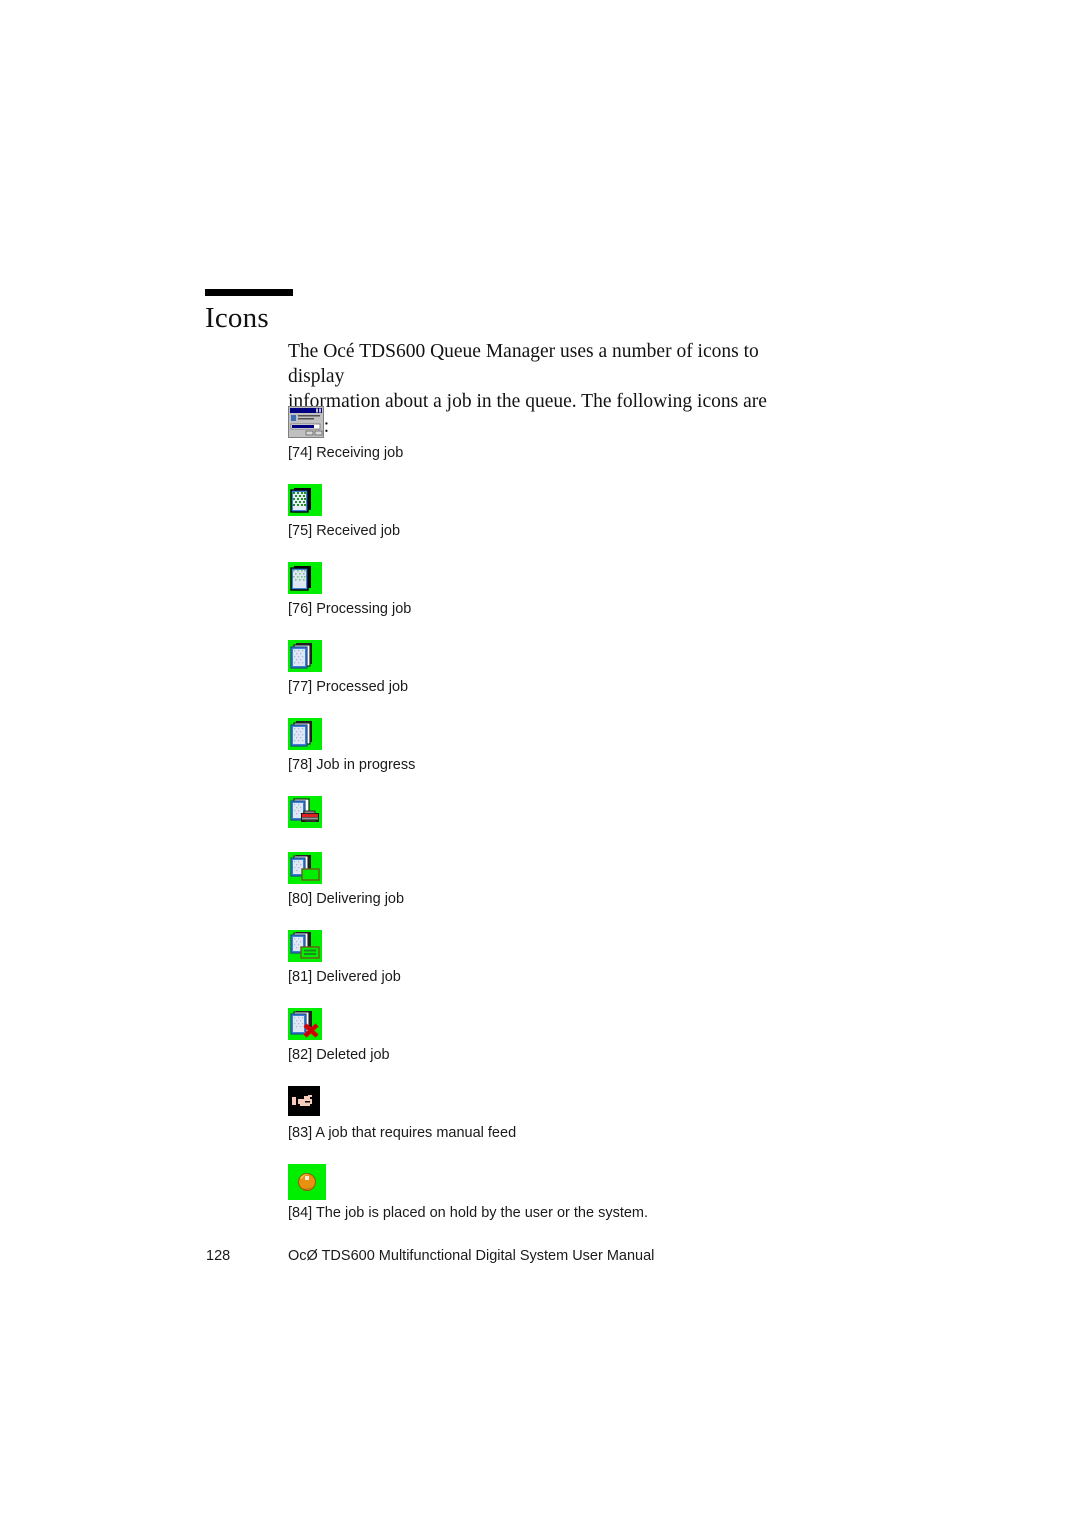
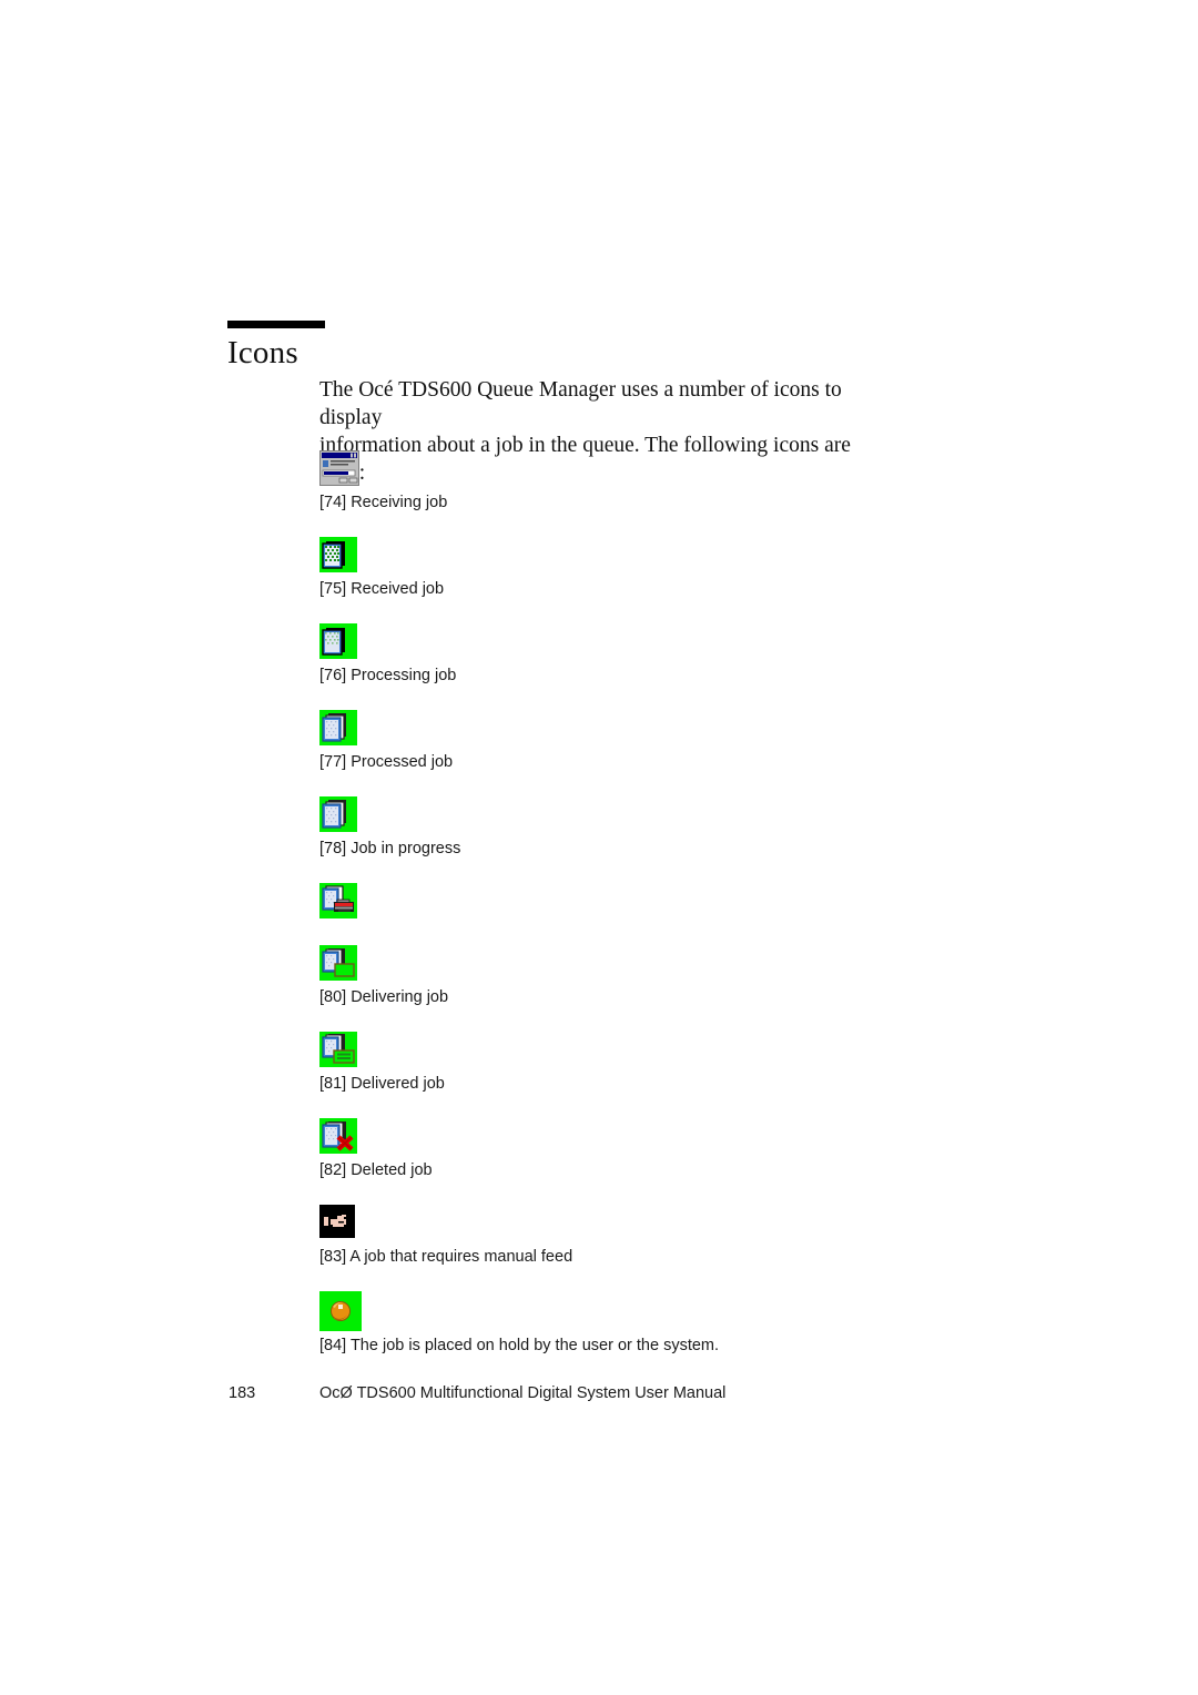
  Icons
  The Océ TDS600 Queue Manager uses a number of icons to display
  information about a job in the queue. The following icons are :
  [74] Receiving job
  [75] Received job
  [76] Processing job
  [77] Processed job
  [78] Job in progress
  [80] Delivering job
  [81] Delivered job
  [82] Deleted job
  [83] A job that requires manual feed
  [84] The job is placed on hold by the user or the system.
- 128
+ 183
  OcØ TDS600 Multifunctional Digital System User Manual
